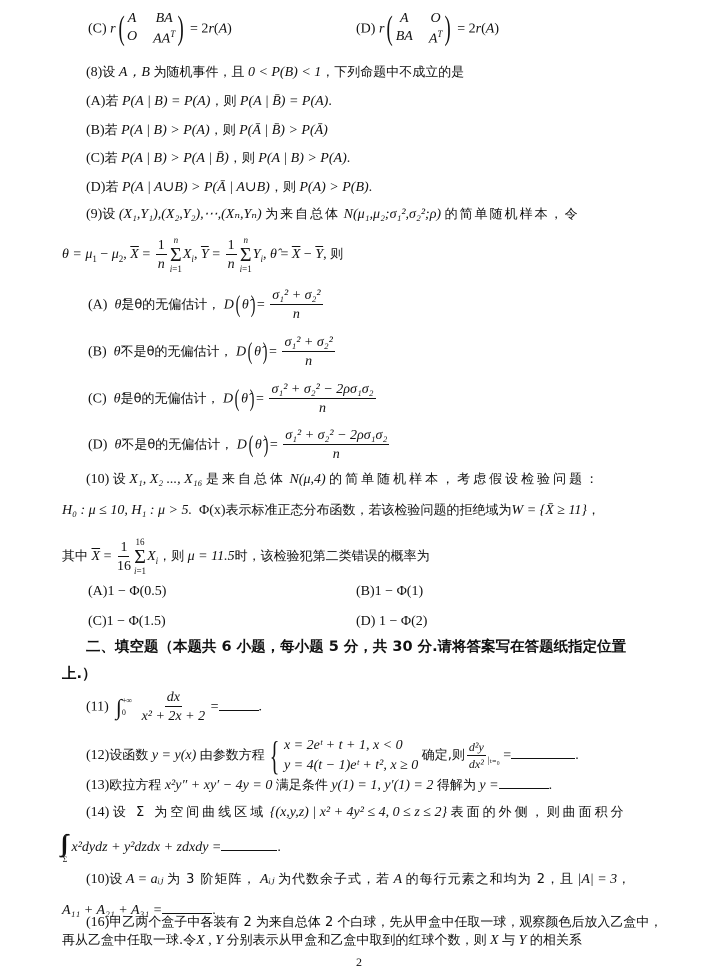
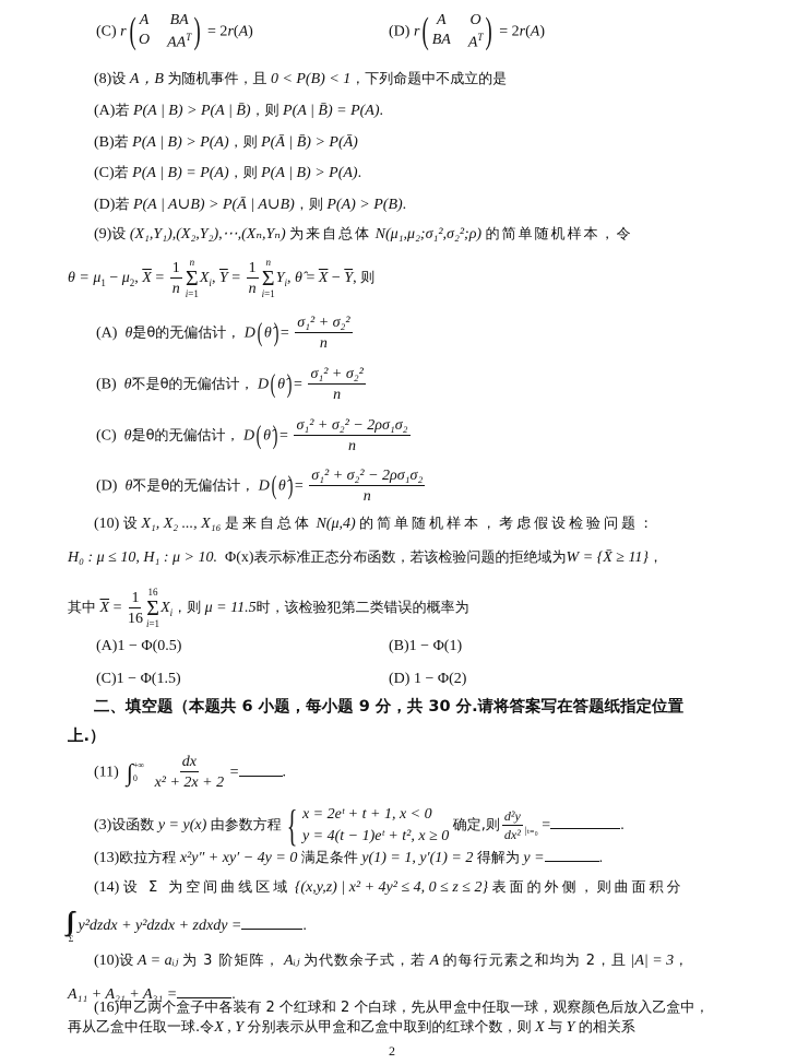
  (C) r (
  A
  BA
  O
  AAT
  ) = 2r(A)
  (D) r (
  A
  O
  BA
  AT
  ) = 2r(A)
  (8)设 A，B 为随机事件，且 0 < P(B) < 1，下列命题中不成立的是
- (A)若 P(A | B) = P(A)，则 P(A | B̄) = P(A).
+ (A)若 P(A | B) > P(A | B̄)，则 P(A | B̄) = P(A).
  (B)若 P(A | B) > P(A)，则 P(Ā | B̄) > P(Ā)
- (C)若 P(A | B) > P(A | B̄)，则 P(A | B) > P(A).
+ (C)若 P(A | B) = P(A)，则 P(A | B) > P(A).
  (D)若 P(A | A∪B) > P(Ā | A∪B)，则 P(A) > P(B).
  (9)设 (X₁,Y₁),(X₂,Y₂),⋯,(Xₙ,Yₙ) 为来自总体 N(μ₁,μ₂;σ₁²,σ₂²;ρ) 的简单随机样本，令
  θ = μ1 − μ2, X =
  1
  n
  n
  Σ
  i=1
  Xi, Y =
  1
  n
  n
  Σ
  i=1
  Yi, θ̂ = X − Y, 则
  (A) θ̂是θ的无偏估计， D(θ̂)=
  σ₁² + σ₂²
  n
  (B) θ̂不是θ的无偏估计， D(θ̂)=
  σ₁² + σ₂²
  n
  (C) θ̂是θ的无偏估计， D(θ̂)=
  σ₁² + σ₂² − 2ρσ₁σ₂
  n
  (D) θ̂不是θ的无偏估计， D(θ̂)=
  σ₁² + σ₂² − 2ρσ₁σ₂
  n
  (10) 设 X₁, X₂ ..., X₁₆ 是来自总体 N(μ,4) 的简单随机样本，考虑假设检验问题：
- H₀ : μ ≤ 10, H₁ : μ > 5. Φ(x)表示标准正态分布函数，若该检验问题的拒绝域为W = {X̄ ≥ 11}，
+ H₀ : μ ≤ 10, H₁ : μ > 10. Φ(x)表示标准正态分布函数，若该检验问题的拒绝域为W = {X̄ ≥ 11}，
  其中 X =
  1
  16
  16
  Σ
  i=1
  Xi，则 μ = 11.5时，该检验犯第二类错误的概率为
  (A)1 − Φ(0.5)
  (B)1 − Φ(1)
  (C)1 − Φ(1.5)
  (D) 1 − Φ(2)
- 二、填空题（本题共 6 小题，每小题 5 分，共 30 分.请将答案写在答题纸指定位置
+ 二、填空题（本题共 6 小题，每小题 9 分，共 30 分.请将答案写在答题纸指定位置
  上.）
  (11) ∫
  +∞
  0
  dx
  x² + 2x + 2
  = .
- (12)设函数 y = y(x) 由参数方程
+ (3)设函数 y = y(x) 由参数方程
  {
  x = 2eᵗ + t + 1, x < 0
  y = 4(t − 1)eᵗ + t², x ≥ 0
  确定,则
  d²y
  dx²
  |ₜ₌₀ = .
  (13)欧拉方程 x²y″ + xy′ − 4y = 0 满足条件 y(1) = 1, y′(1) = 2 得解为 y = .
  (14) 设 Σ 为空间曲线区域 {(x,y,z) | x² + 4y² ≤ 4, 0 ≤ z ≤ 2} 表面的外侧，则曲面积分
  Σ
- x²dydz + y²dzdx + zdxdy = .
+ y²dzdx + y²dzdx + zdxdy = .
  (10)设 A = aᵢⱼ 为 3 阶矩阵， Aᵢⱼ 为代数余子式，若 A 的每行元素之和均为 2，且 |A| = 3，
  A₁₁ + A₂₁ + A₃₁ = .
- (16)甲乙两个盒子中各装有 2 为来自总体 2 个白球，先从甲盒中任取一球，观察颜色后放入乙盒中，
+ (16)甲乙两个盒子中各装有 2 个红球和 2 个白球，先从甲盒中任取一球，观察颜色后放入乙盒中，
  再从乙盒中任取一球.令X , Y 分别表示从甲盒和乙盒中取到的红球个数，则 X 与 Y 的相关系
  2
